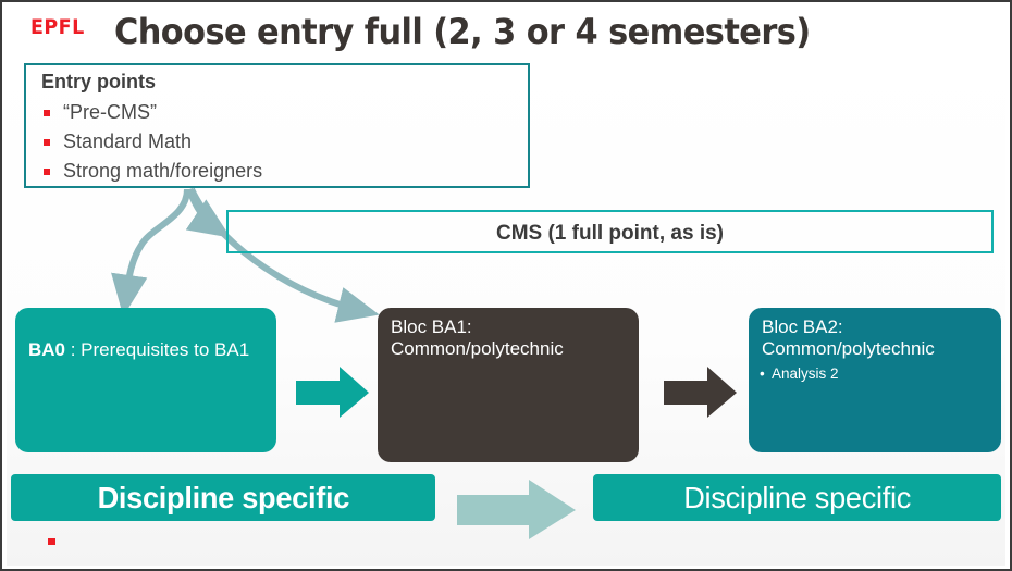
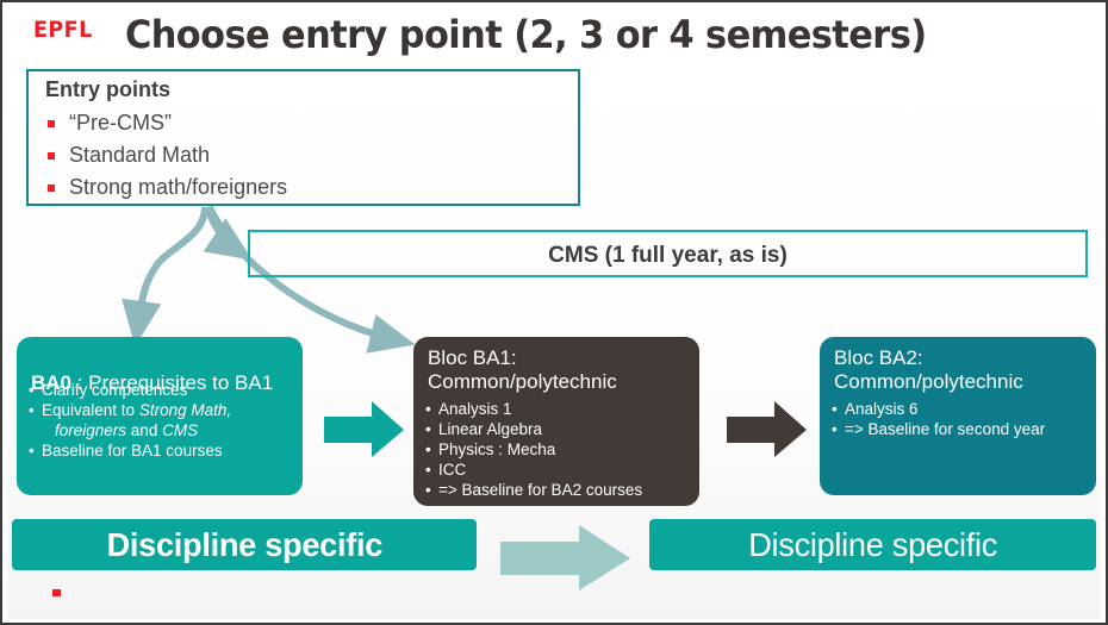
  EPFL
- Choose entry full (2, 3 or 4 semesters)
+ Choose entry point (2, 3 or 4 semesters)
  Entry points
  “Pre-CMS”
  Standard Math
  Strong math/foreigners
- CMS (1 full point, as is)
+ CMS (1 full year, as is)
  BA0 : Prerequisites to BA1
+ Clarify competences
+ Equivalent to Strong Math,
+ foreigners and CMS
+ Baseline for BA1 courses
  Bloc BA1:
  Common/polytechnic
+ Analysis 1
+ Linear Algebra
+ Physics : Mecha
+ ICC
+ => Baseline for BA2 courses
  Bloc BA2:
  Common/polytechnic
- Analysis 2
+ Analysis 6
+ => Baseline for second year
  Discipline specific
  Discipline specific
